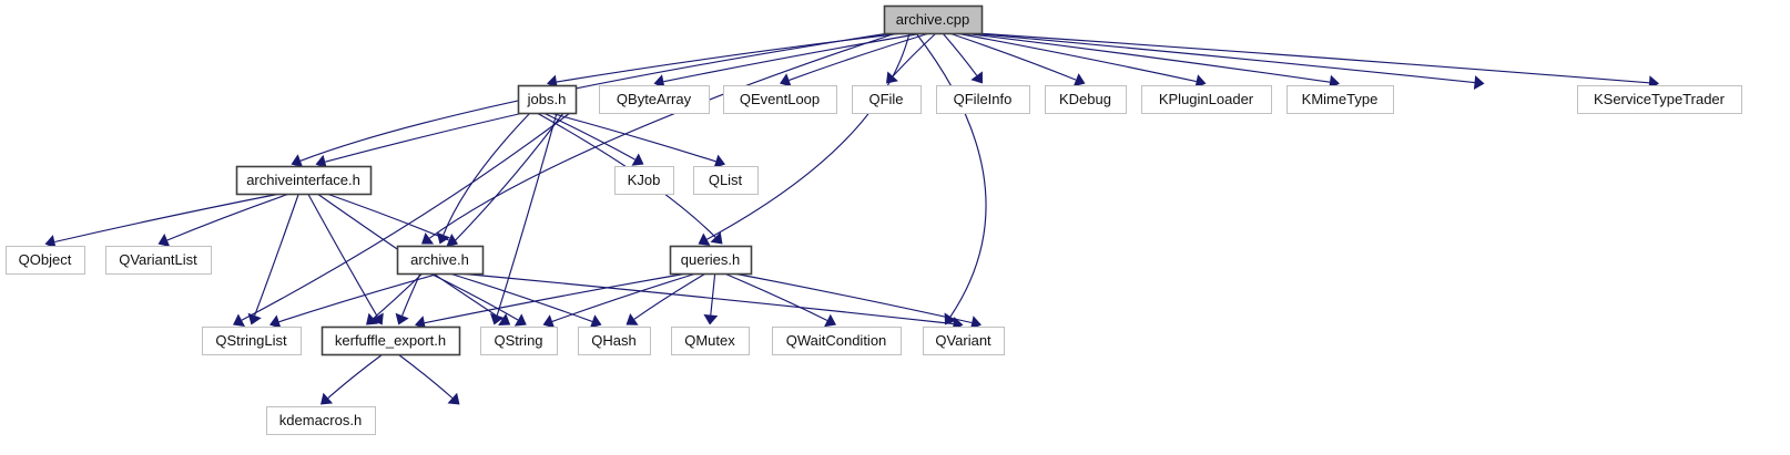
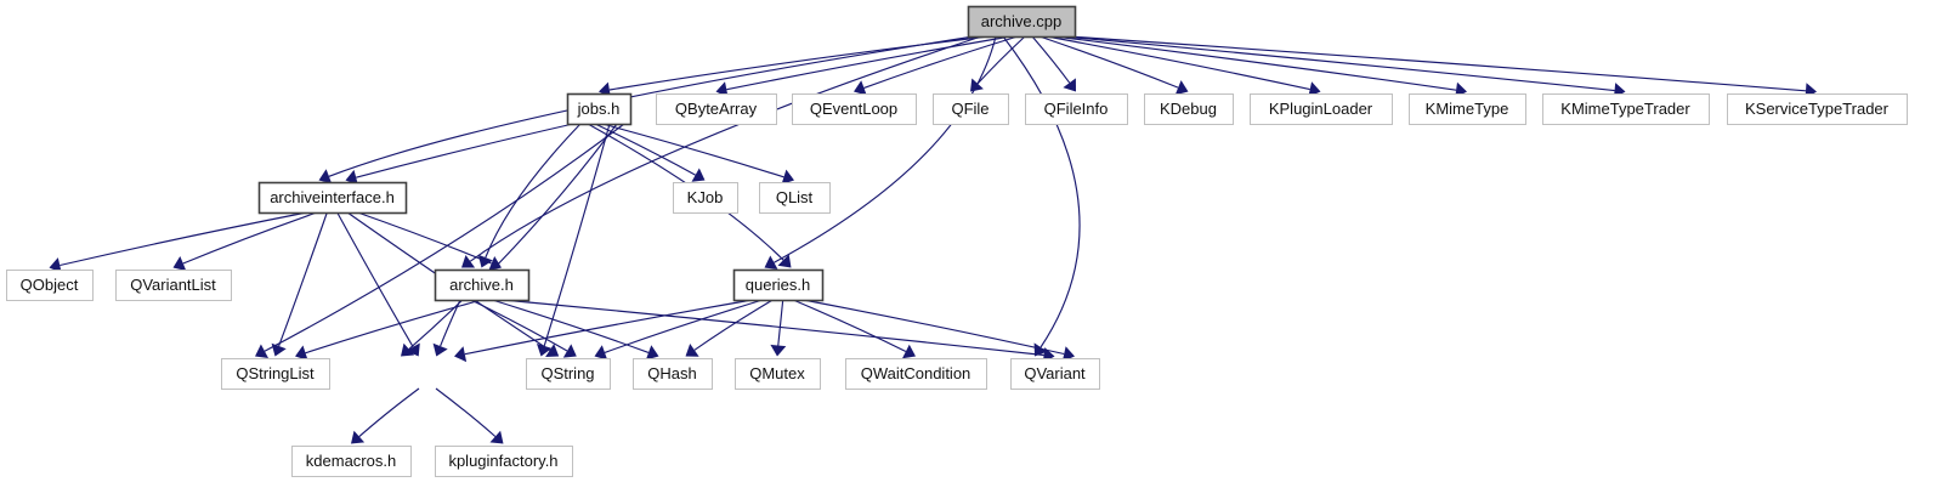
  archive.cpp
  jobs.h
  QByteArray
  QEventLoop
  QFile
  QFileInfo
  KDebug
  KPluginLoader
  KMimeType
+ KMimeTypeTrader
  KServiceTypeTrader
  archiveinterface.h
  KJob
  QList
  QObject
  QVariantList
  archive.h
  queries.h
  QStringList
- kerfuffle_export.h
  QString
  QHash
  QMutex
  QWaitCondition
  QVariant
  kdemacros.h
+ kpluginfactory.h
